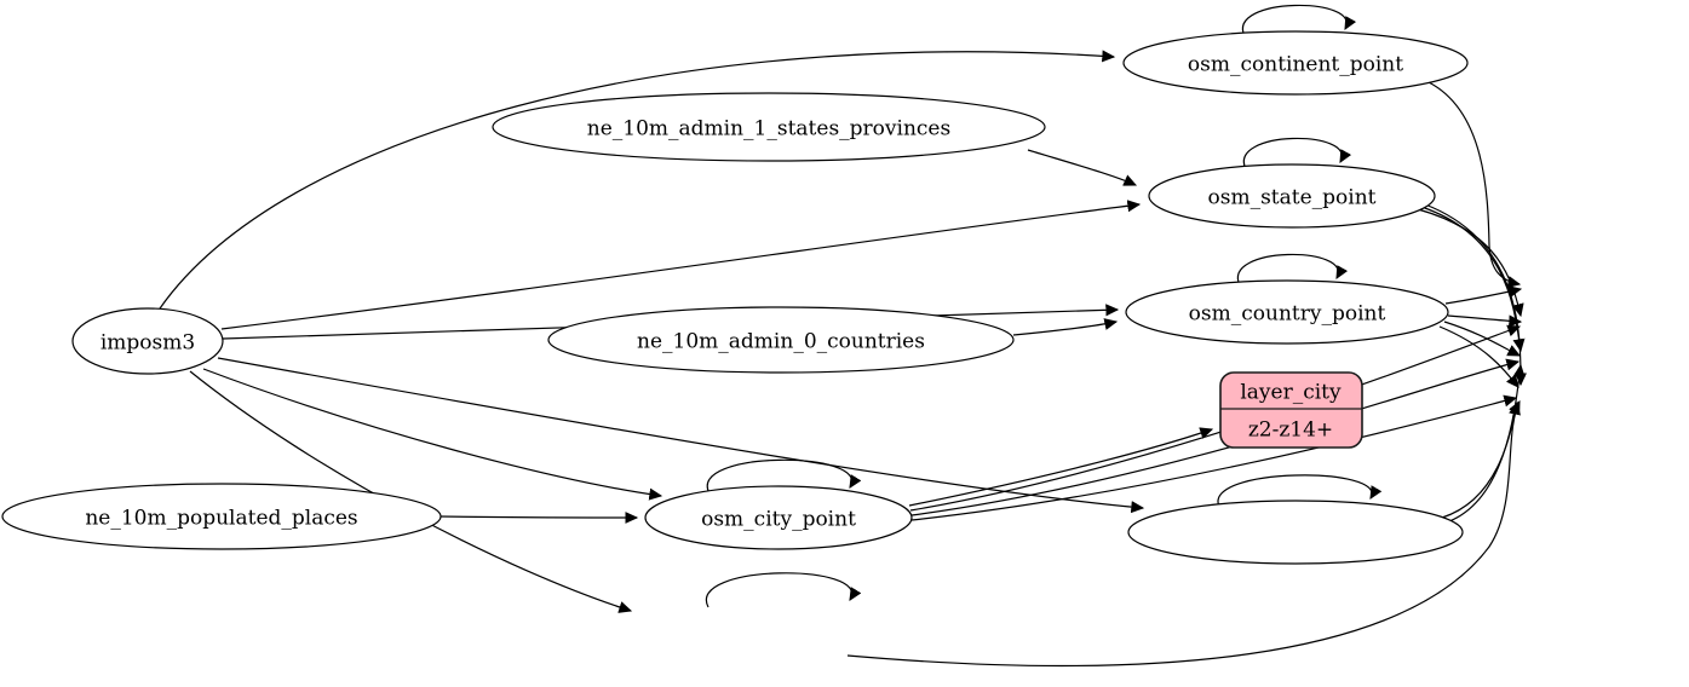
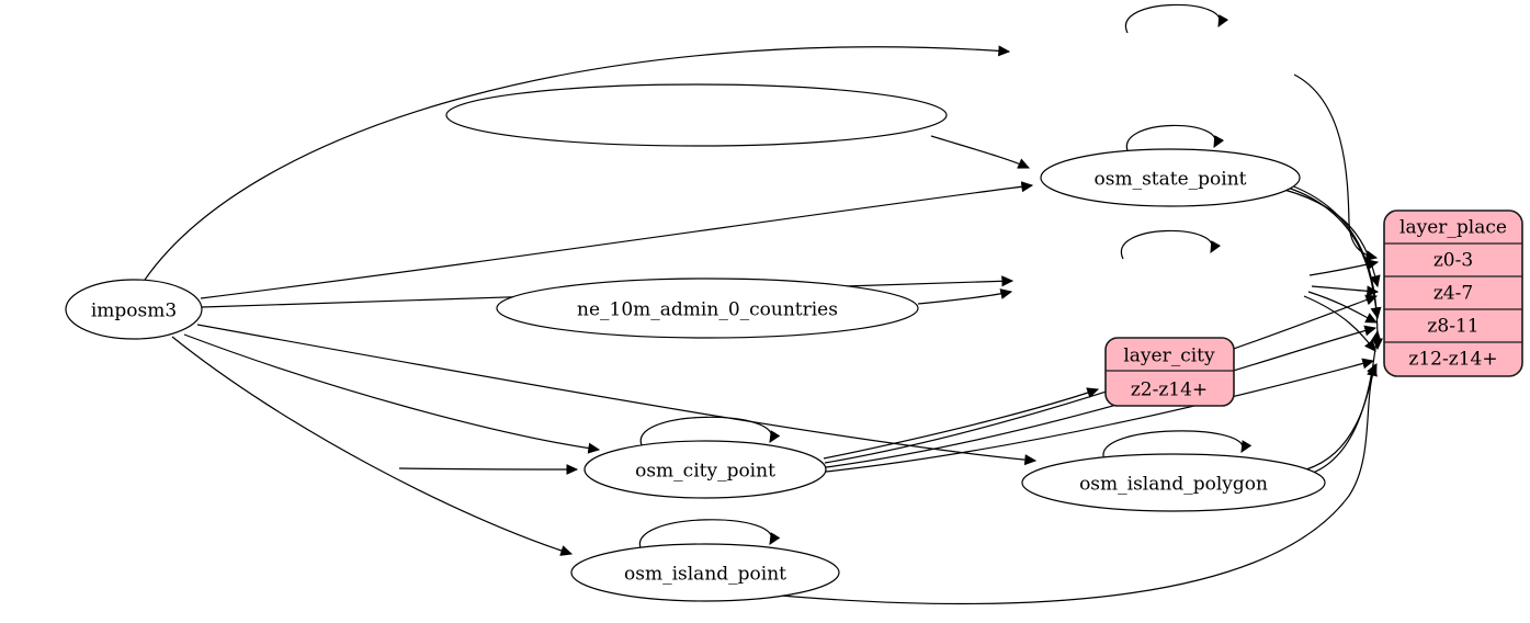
  imposm3
- ne_10m_admin_1_states_provinces
  ne_10m_admin_0_countries
- ne_10m_populated_places
- osm_continent_point
  osm_state_point
- osm_country_point
  osm_city_point
+ osm_island_polygon
+ osm_island_point
  layer_city
  z2-z14+
+ layer_place
+ z0-3
+ z4-7
+ z8-11
+ z12-z14+
